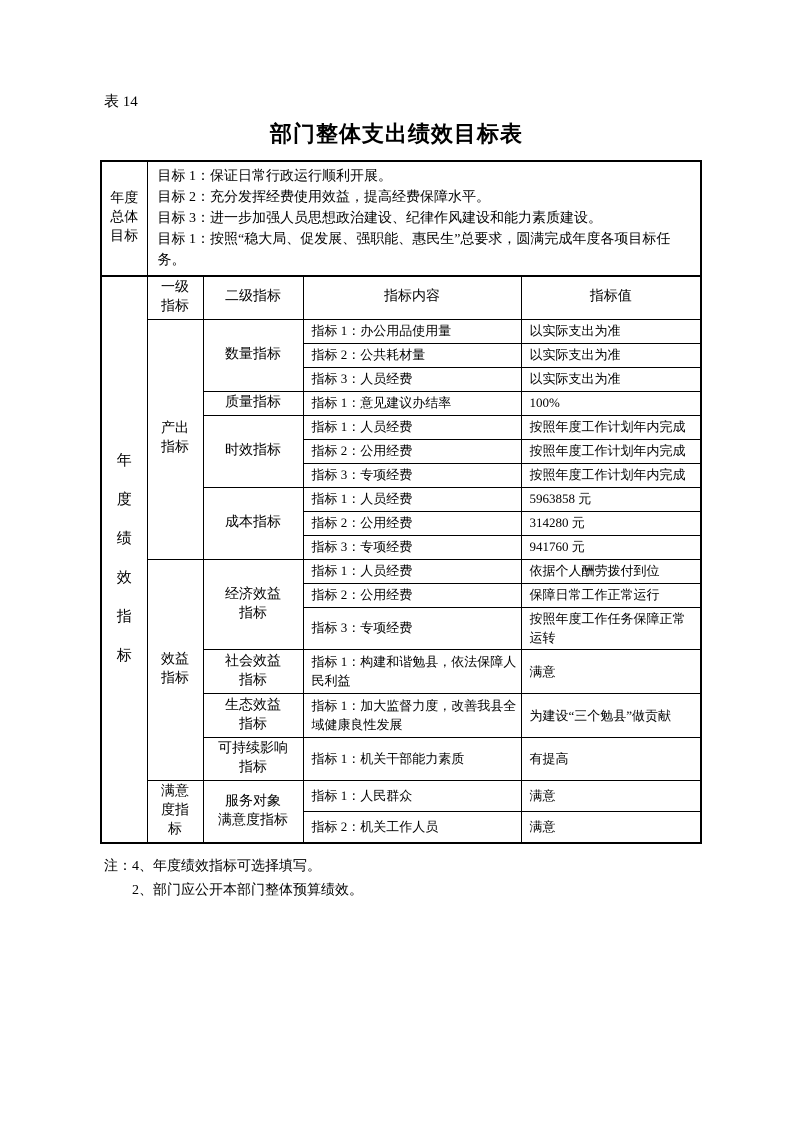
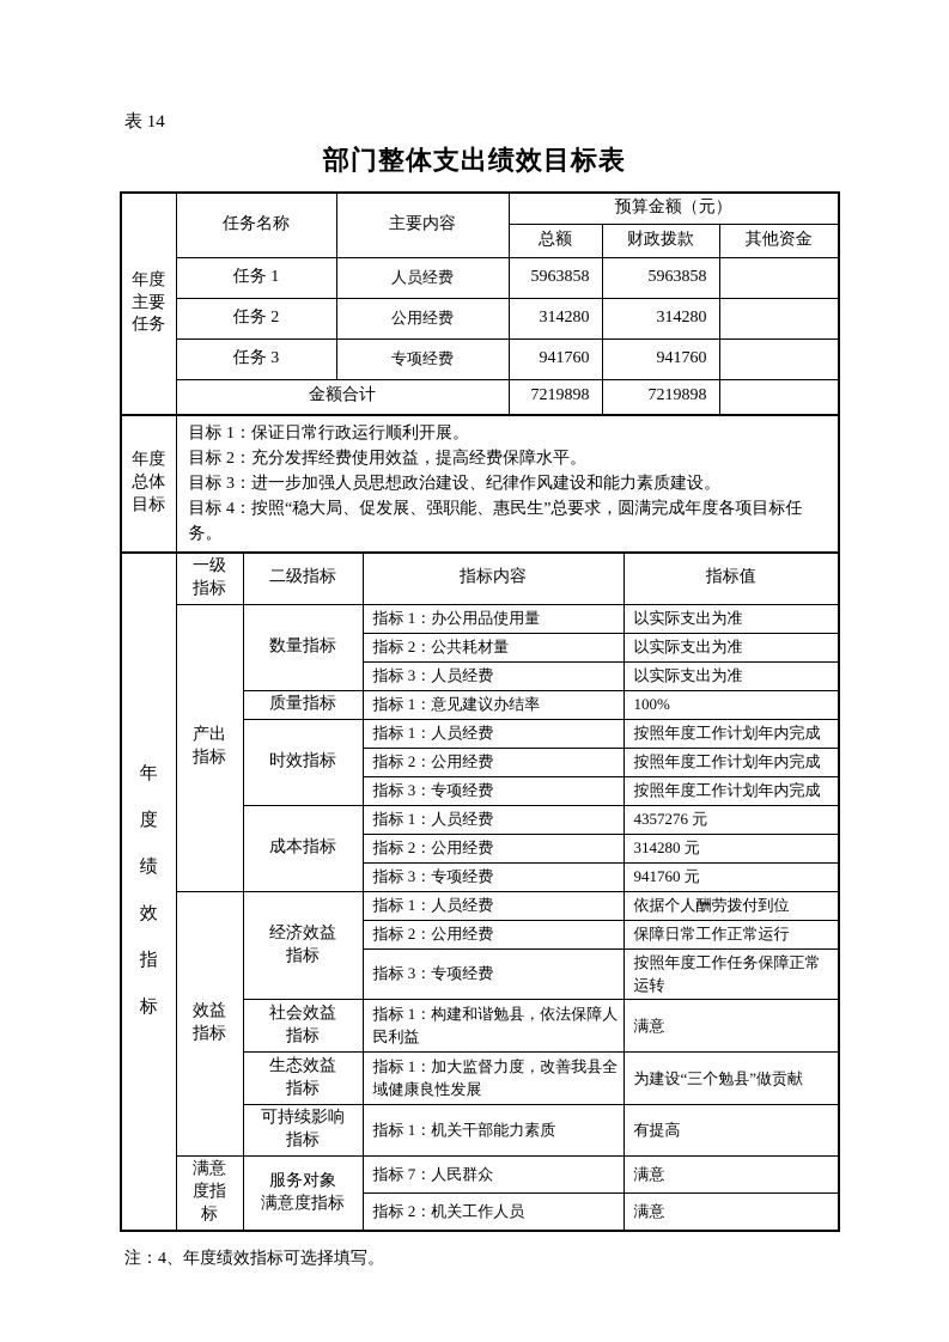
  表 14
  部门整体支出绩效目标表
+ 年度 主要 任务	任务名称	主要内容	预算金额（元）
+ 总额	财政拨款	其他资金
+ 任务 1	人员经费	5963858	5963858
+ 任务 2	公用经费	314280	314280
+ 任务 3	专项经费	941760	941760
+ 金额合计	7219898	7219898
- 年度 总体 目标	目标 1：保证日常行政运行顺利开展。 目标 2：充分发挥经费使用效益，提高经费保障水平。 目标 3：进一步加强人员思想政治建设、纪律作风建设和能力素质建设。 目标 1：按照“稳大局、促发展、强职能、惠民生”总要求，圆满完成年度各项目标任务。
+ 年度 总体 目标	目标 1：保证日常行政运行顺利开展。 目标 2：充分发挥经费使用效益，提高经费保障水平。 目标 3：进一步加强人员思想政治建设、纪律作风建设和能力素质建设。 目标 4：按照“稳大局、促发展、强职能、惠民生”总要求，圆满完成年度各项目标任务。
  年 度 绩 效 指 标	一级 指标	二级指标	指标内容	指标值
  产出 指标	数量指标	指标 1：办公用品使用量	以实际支出为准
  指标 2：公共耗材量	以实际支出为准
  指标 3：人员经费	以实际支出为准
  质量指标	指标 1：意见建议办结率	100%
  时效指标	指标 1：人员经费	按照年度工作计划年内完成
  指标 2：公用经费	按照年度工作计划年内完成
  指标 3：专项经费	按照年度工作计划年内完成
- 成本指标	指标 1：人员经费	5963858 元
+ 成本指标	指标 1：人员经费	4357276 元
  指标 2：公用经费	314280 元
  指标 3：专项经费	941760 元
  效益 指标	经济效益 指标	指标 1：人员经费	依据个人酬劳拨付到位
  指标 2：公用经费	保障日常工作正常运行
  指标 3：专项经费	按照年度工作任务保障正常运转
  社会效益 指标	指标 1：构建和谐勉县，依法保障人民利益	满意
  生态效益 指标	指标 1：加大监督力度，改善我县全域健康良性发展	为建设“三个勉县”做贡献
  可持续影响 指标	指标 1：机关干部能力素质	有提高
- 满意 度指 标	服务对象 满意度指标	指标 1：人民群众	满意
+ 满意 度指 标	服务对象 满意度指标	指标 7：人民群众	满意
  指标 2：机关工作人员	满意
  注：4、年度绩效指标可选择填写。
- 2、部门应公开本部门整体预算绩效。
